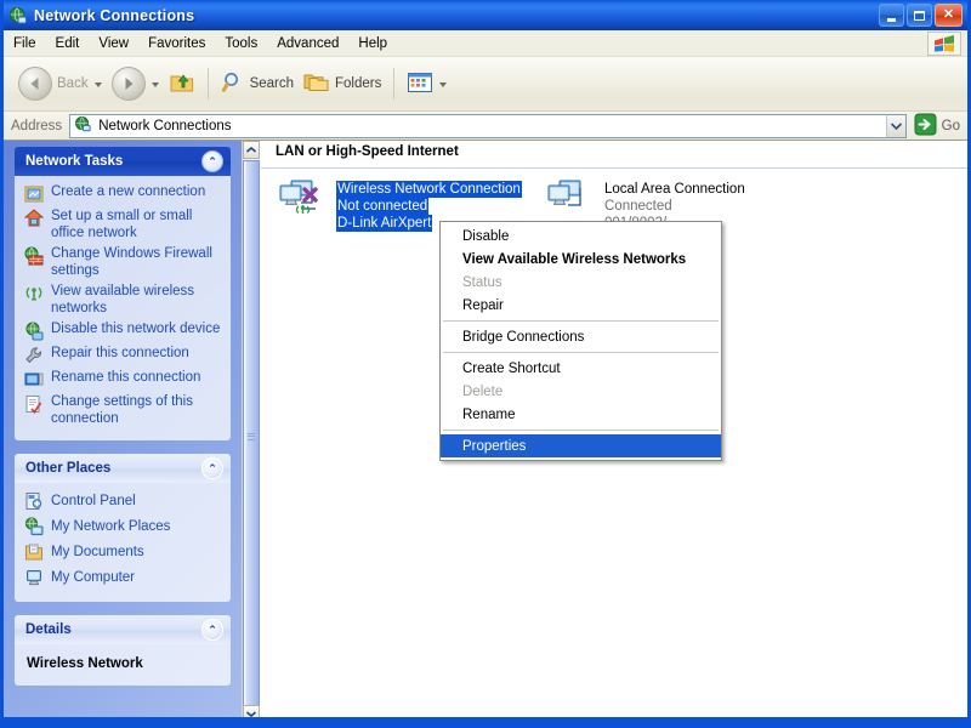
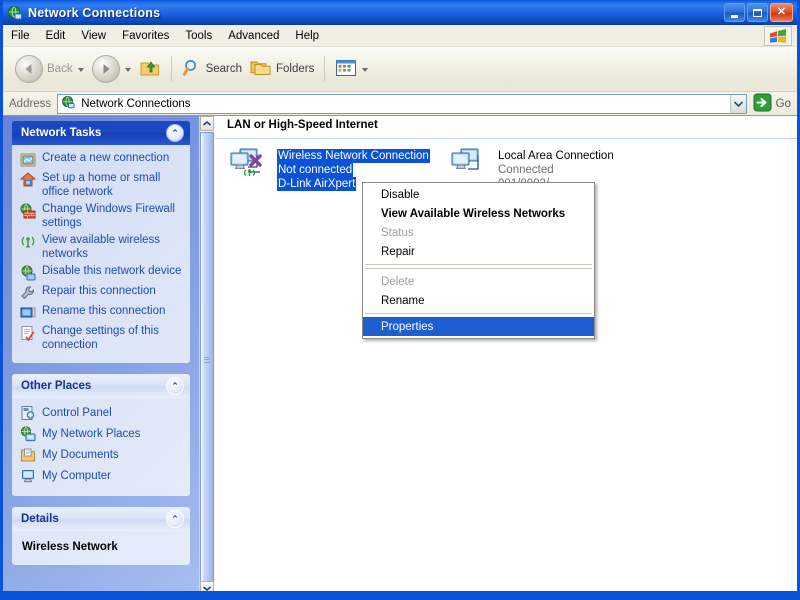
  Network Connections
  ✕
  File
  Edit
  View
  Favorites
  Tools
  Advanced
  Help
  Back
  Search
  Folders
  Address
  Network Connections
  Go
  Network Tasks
  ⌃
  Create a new connection
- Set up a small or small office network
+ Set up a home or small office network
  Change Windows Firewall settings
  View available wireless networks
  Disable this network device
  Repair this connection
  Rename this connection
  Change settings of this connection
  Other Places
  ⌃
  Control Panel
  My Network Places
  My Documents
  My Computer
  Details
  ⌃
  Wireless Network
  LAN or High-Speed Internet
  Wireless Network Connection
  Not connected
  D-Link AirXpert
  Local Area Connection
  Connected
  Disable
  View Available Wireless Networks
  Status
  Repair
- Bridge Connections
- Create Shortcut
  Delete
  Rename
  Properties
